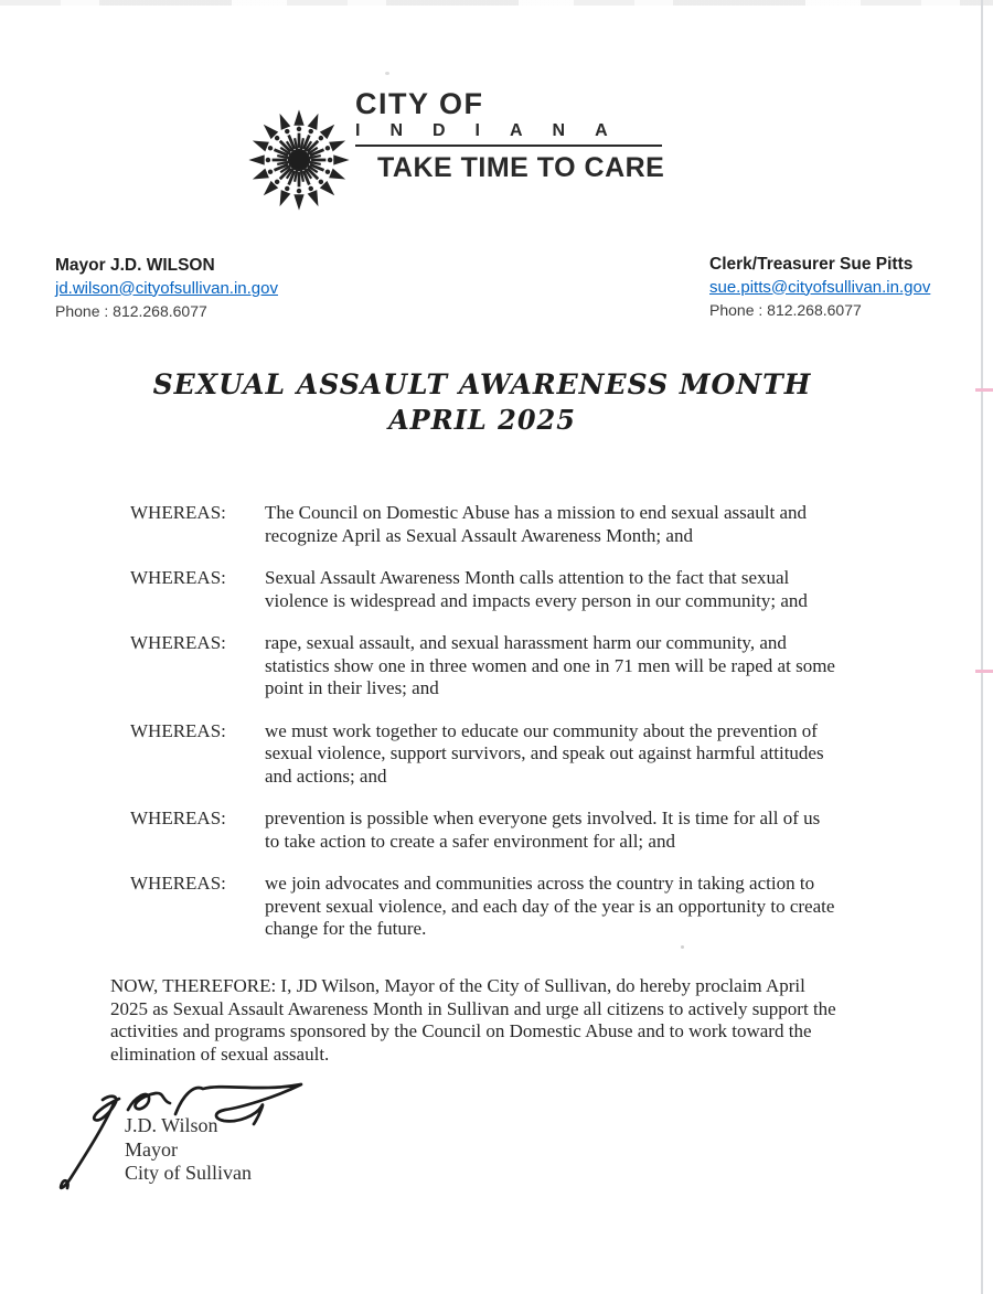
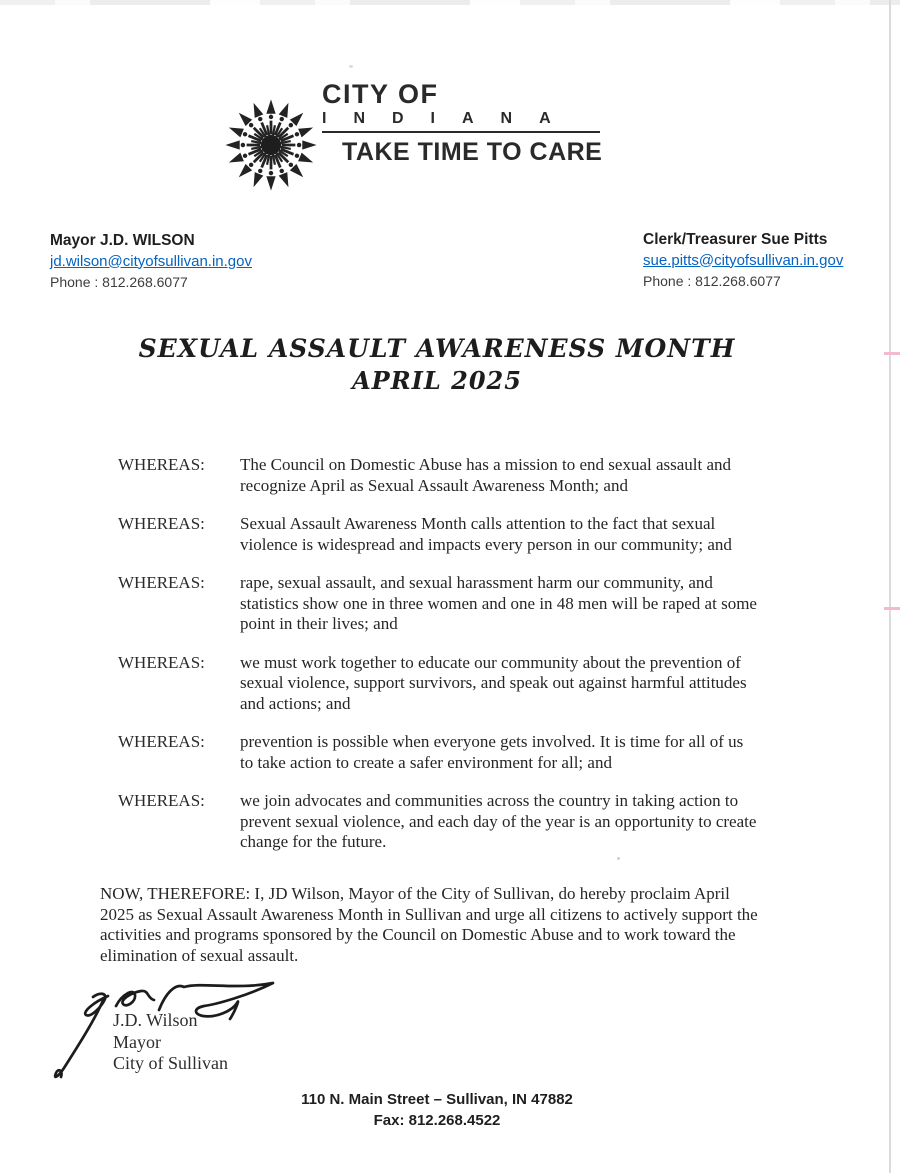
  CITY OF
  INDIANA
  TAKE TIME TO CARE
  Mayor J.D. WILSON
  jd.wilson@cityofsullivan.in.gov
  Phone : 812.268.6077
  Clerk/Treasurer Sue Pitts
  sue.pitts@cityofsullivan.in.gov
  Phone : 812.268.6077
  SEXUAL ASSAULT AWARENESS MONTH
  APRIL 2025
  WHEREAS:
  The Council on Domestic Abuse has a mission to end sexual assault and recognize April as Sexual Assault Awareness Month; and
  WHEREAS:
  Sexual Assault Awareness Month calls attention to the fact that sexual violence is widespread and impacts every person in our community; and
  WHEREAS:
- rape, sexual assault, and sexual harassment harm our community, and statistics show one in three women and one in 71 men will be raped at some point in their lives; and
+ rape, sexual assault, and sexual harassment harm our community, and statistics show one in three women and one in 48 men will be raped at some point in their lives; and
  WHEREAS:
  we must work together to educate our community about the prevention of sexual violence, support survivors, and speak out against harmful attitudes and actions; and
  WHEREAS:
  prevention is possible when everyone gets involved. It is time for all of us to take action to create a safer environment for all; and
  WHEREAS:
  we join advocates and communities across the country in taking action to prevent sexual violence, and each day of the year is an opportunity to create change for the future.
  NOW, THEREFORE: I, JD Wilson, Mayor of the City of Sullivan, do hereby proclaim April 2025 as Sexual Assault Awareness Month in Sullivan and urge all citizens to actively support the activities and programs sponsored by the Council on Domestic Abuse and to work toward the elimination of sexual assault.
  J.D. Wilson
  Mayor
  City of Sullivan
+ 110 N. Main Street – Sullivan, IN 47882
+ Fax: 812.268.4522
